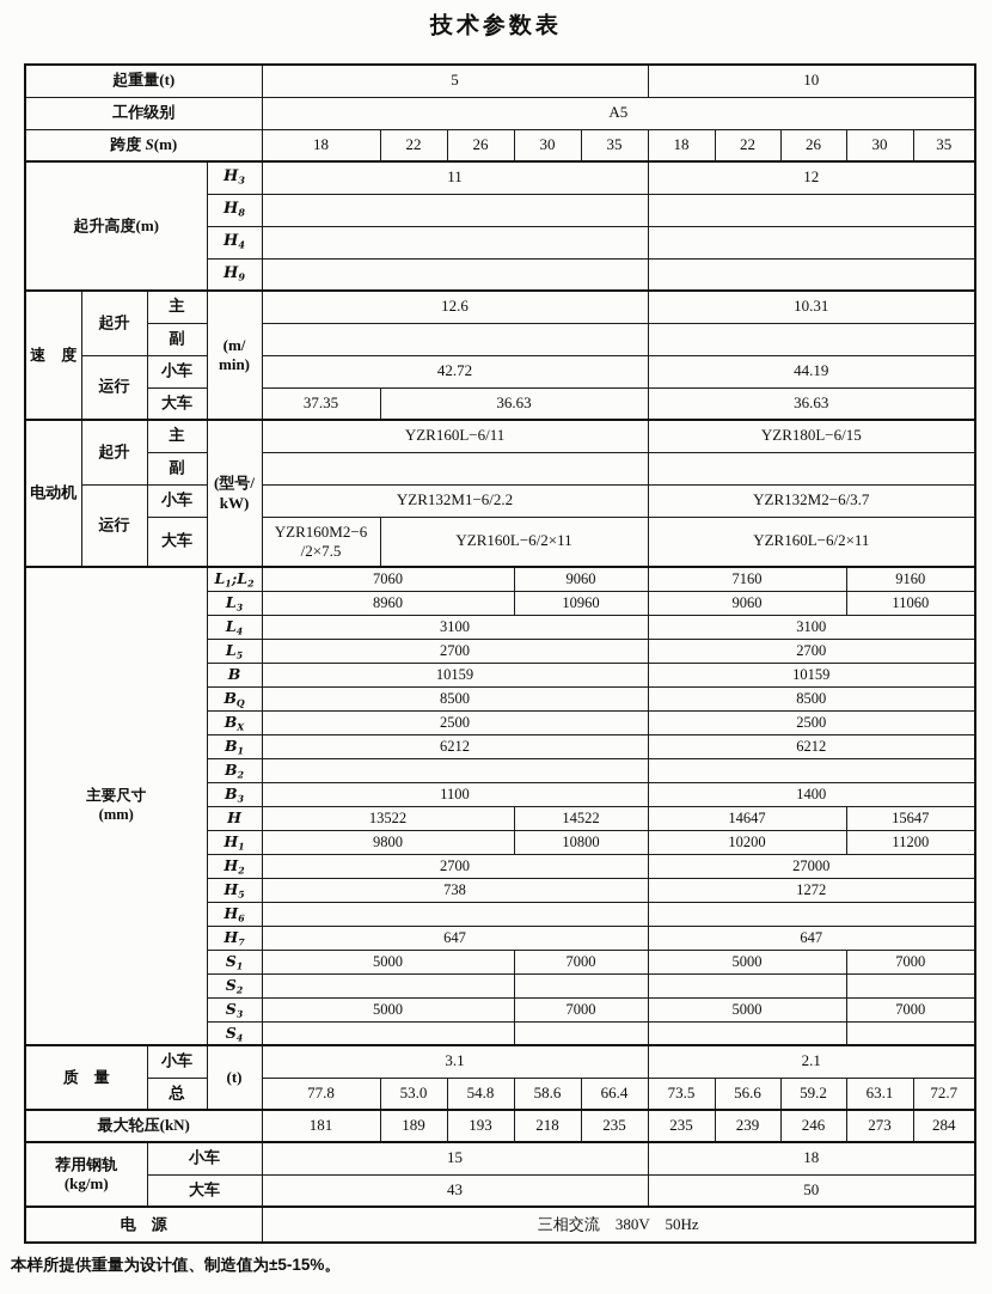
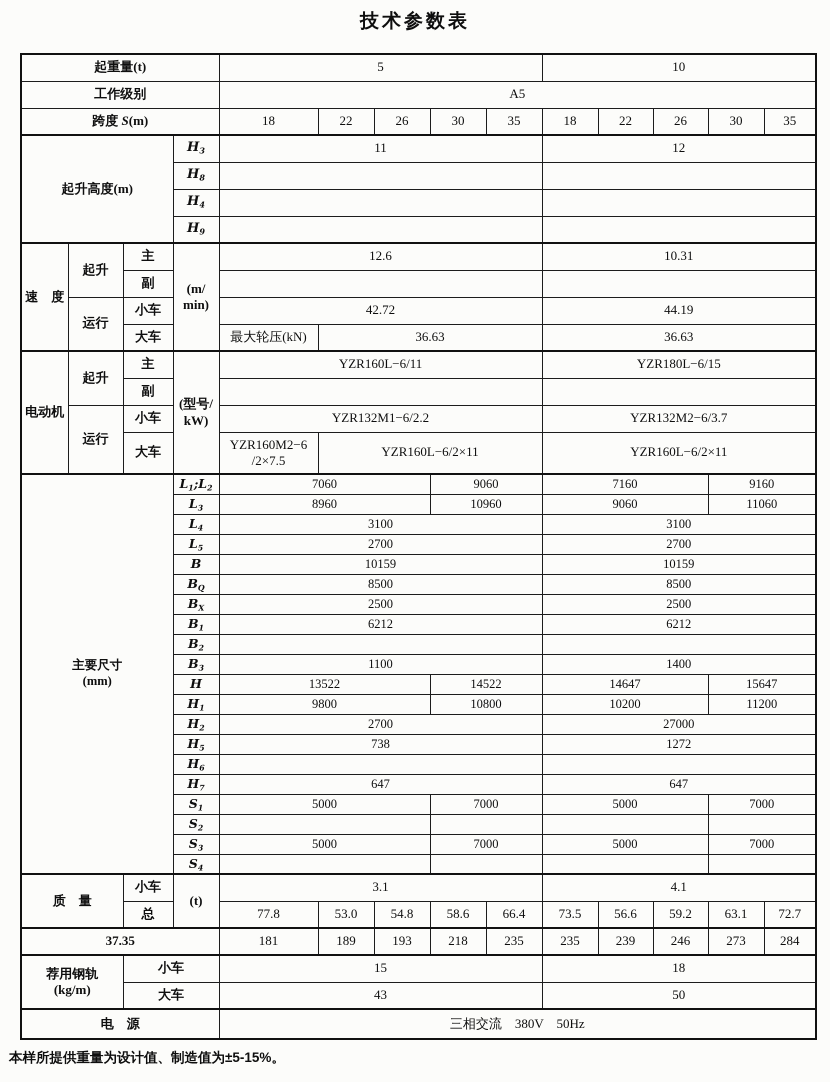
  技术参数表
  起重量(t)	5	10
  工作级别	A5
  跨度 S(m)	18	22	26	30	35	18	22	26	30	35
  起升高度(m)	H3	11	12
  H8
  H4
  H9
  速 度	起升	主	(m/ min)	12.6	10.31
  副
  运行	小车	42.72	44.19
- 大车	37.35	36.63	36.63
+ 大车	最大轮压(kN)	36.63	36.63
  电动机	起升	主	(型号/ kW)	YZR160L−6/11	YZR180L−6/15
  副
  运行	小车	YZR132M1−6/2.2	YZR132M2−6/3.7
  大车	YZR160M2−6 /2×7.5	YZR160L−6/2×11	YZR160L−6/2×11
  主要尺寸 (mm)	L1;L2	7060	9060	7160	9160
  L3	8960	10960	9060	11060
  L4	3100	3100
  L5	2700	2700
  B	10159	10159
  BQ	8500	8500
  BX	2500	2500
  B1	6212	6212
  B2
  B3	1100	1400
  H	13522	14522	14647	15647
  H1	9800	10800	10200	11200
  H2	2700	27000
  H5	738	1272
  H6
  H7	647	647
  S1	5000	7000	5000	7000
  S2
  S3	5000	7000	5000	7000
  S4
- 质 量	小车	(t)	3.1	2.1
+ 质 量	小车	(t)	3.1	4.1
  总	77.8	53.0	54.8	58.6	66.4	73.5	56.6	59.2	63.1	72.7
- 最大轮压(kN)	181	189	193	218	235	235	239	246	273	284
+ 37.35	181	189	193	218	235	235	239	246	273	284
  荐用钢轨 (kg/m)	小车	15	18
  大车	43	50
  电 源	三相交流 380V 50Hz
  本样所提供重量为设计值、制造值为±5-15%。
